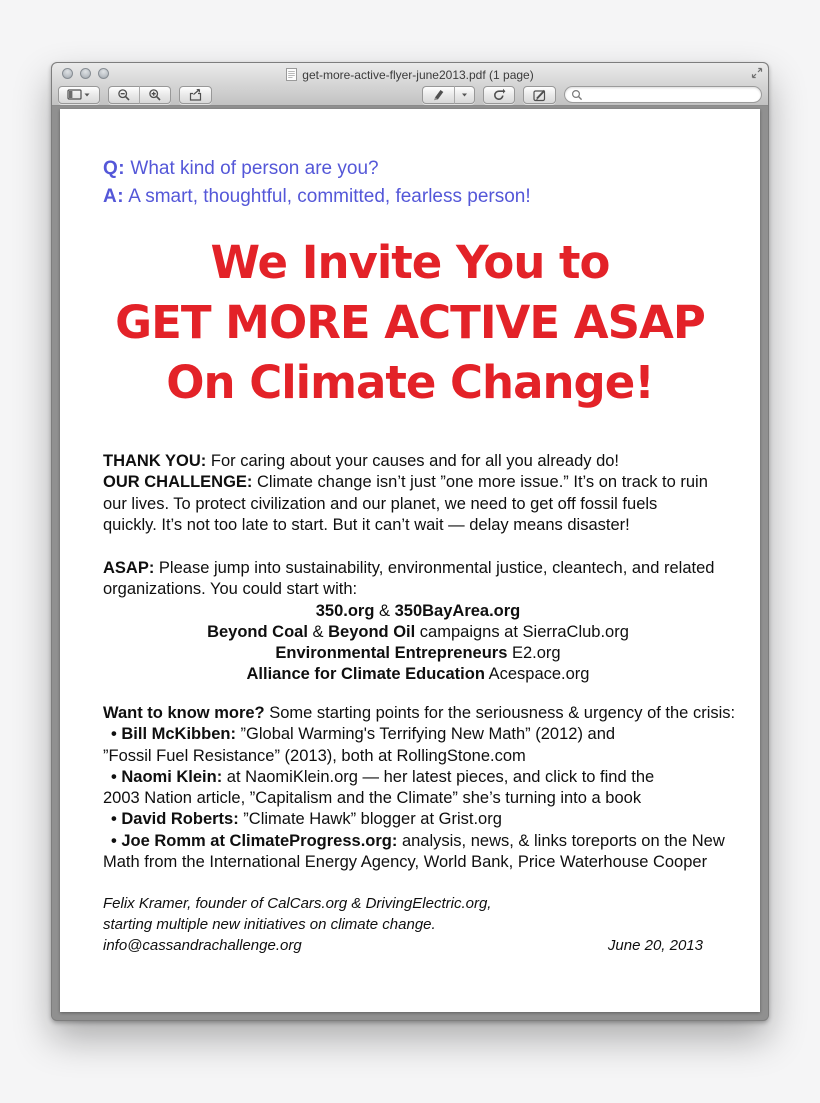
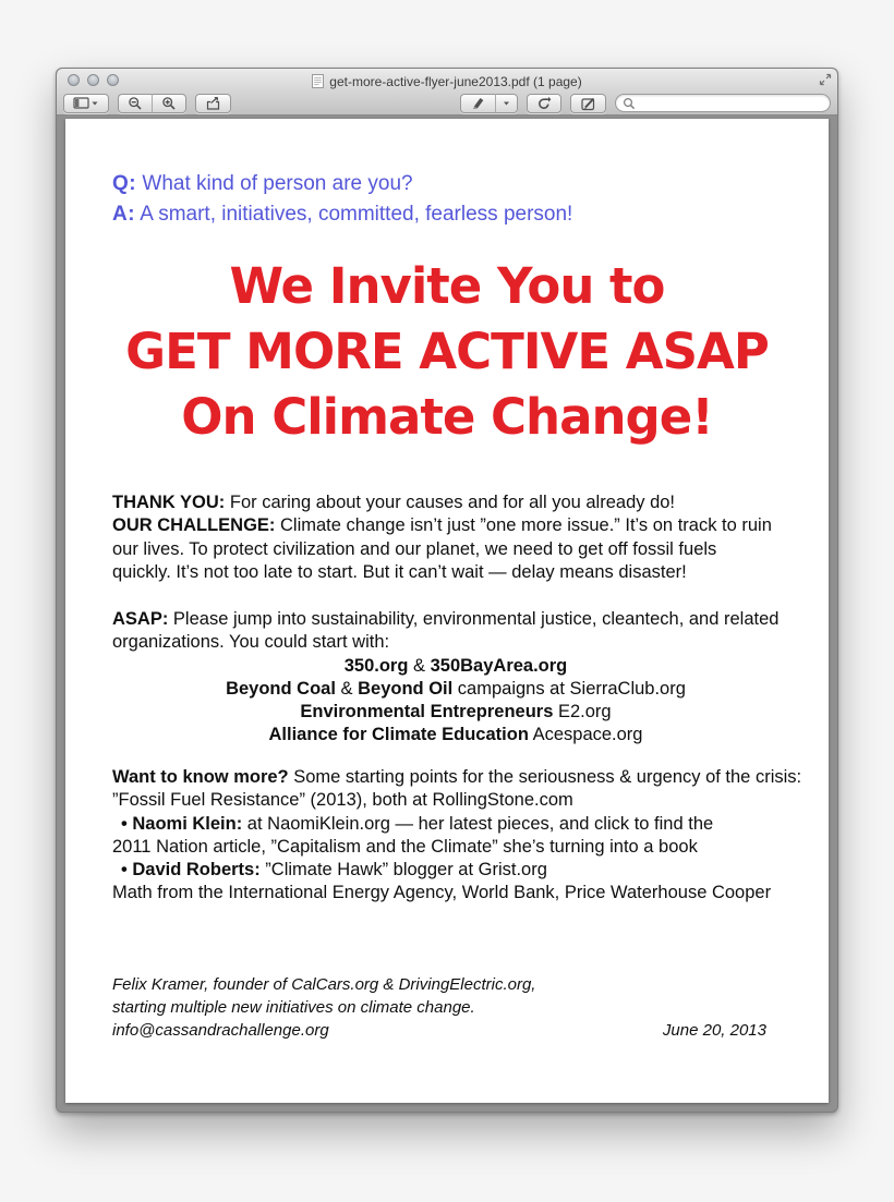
  get-more-active-flyer-june2013.pdf (1 page)
  Q: What kind of person are you?
- A: A smart, thoughtful, committed, fearless person!
+ A: A smart, initiatives, committed, fearless person!
  We Invite You to
  GET MORE ACTIVE ASAP
  On Climate Change!
  THANK YOU: For caring about your causes and for all you already do!
  OUR CHALLENGE: Climate change isn’t just ”one more issue.” It’s on track to ruin
  our lives. To protect civilization and our planet, we need to get off fossil fuels
  quickly. It’s not too late to start. But it can’t wait — delay means disaster!
  ASAP: Please jump into sustainability, environmental justice, cleantech, and related
  organizations. You could start with:
  350.org & 350BayArea.org
  Beyond Coal & Beyond Oil campaigns at SierraClub.org
  Environmental Entrepreneurs E2.org
  Alliance for Climate Education Acespace.org
  Want to know more? Some starting points for the seriousness & urgency of the crisis:
- • Bill McKibben: ”Global Warming's Terrifying New Math” (2012) and
  ”Fossil Fuel Resistance” (2013), both at RollingStone.com
  • Naomi Klein: at NaomiKlein.org — her latest pieces, and click to find the
- 2003 Nation article, ”Capitalism and the Climate” she’s turning into a book
+ 2011 Nation article, ”Capitalism and the Climate” she’s turning into a book
  • David Roberts: ”Climate Hawk” blogger at Grist.org
- • Joe Romm at ClimateProgress.org: analysis, news, & links toreports on the New
  Math from the International Energy Agency, World Bank, Price Waterhouse Cooper
  Felix Kramer, founder of CalCars.org & DrivingElectric.org,
  starting multiple new initiatives on climate change.
  info@cassandrachallenge.org
  June 20, 2013
